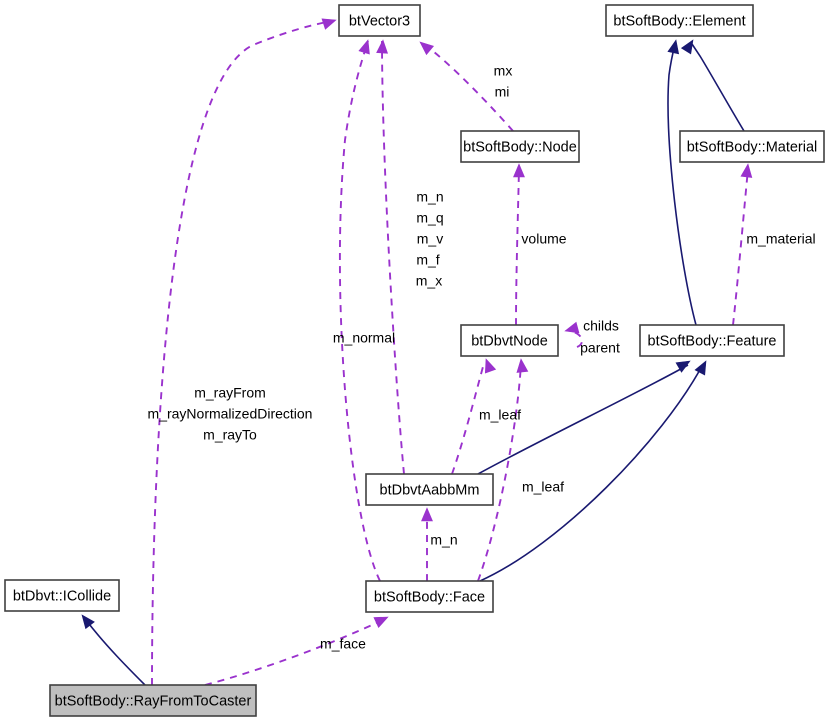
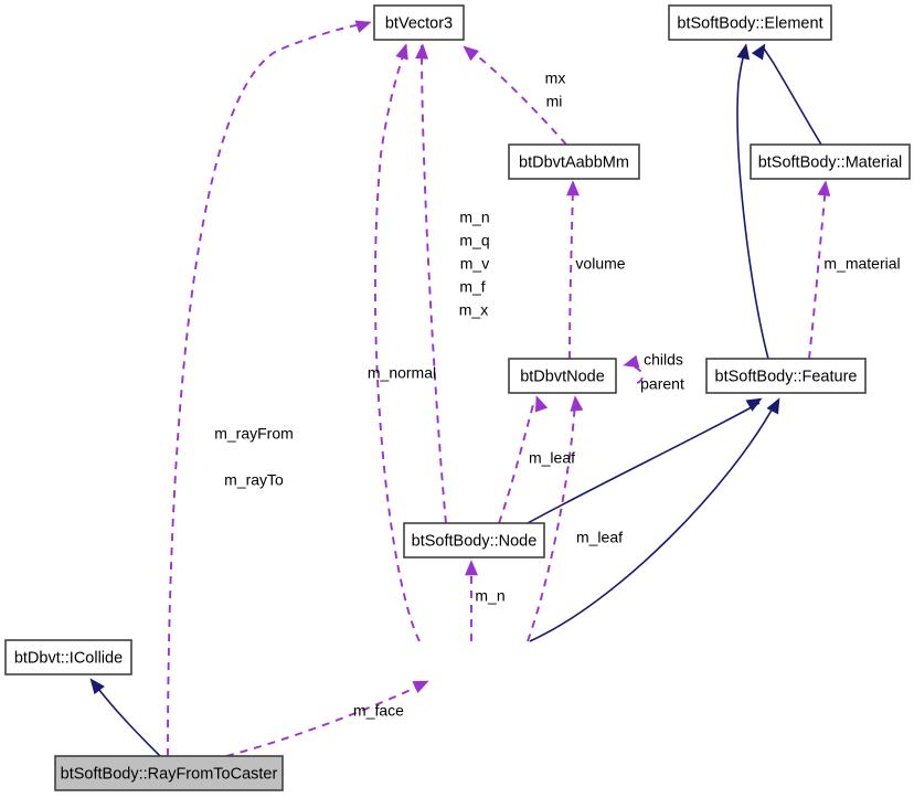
  btVector3
  btSoftBody::Element
- btSoftBody::Node
+ btDbvtAabbMm
  btSoftBody::Material
  btDbvtNode
  btSoftBody::Feature
- btDbvtAabbMm
+ btSoftBody::Node
- btSoftBody::Face
  btDbvt::ICollide
  btSoftBody::RayFromToCaster
  mx
  mi
  m_n
  m_q
  m_v
  m_f
  m_x
  volume
  m_material
  m_normal
  childs
  parent
  m_rayFrom
- m_rayNormalizedDirection
  m_rayTo
  m_leaf
  m_leaf
  m_n
  m_face
